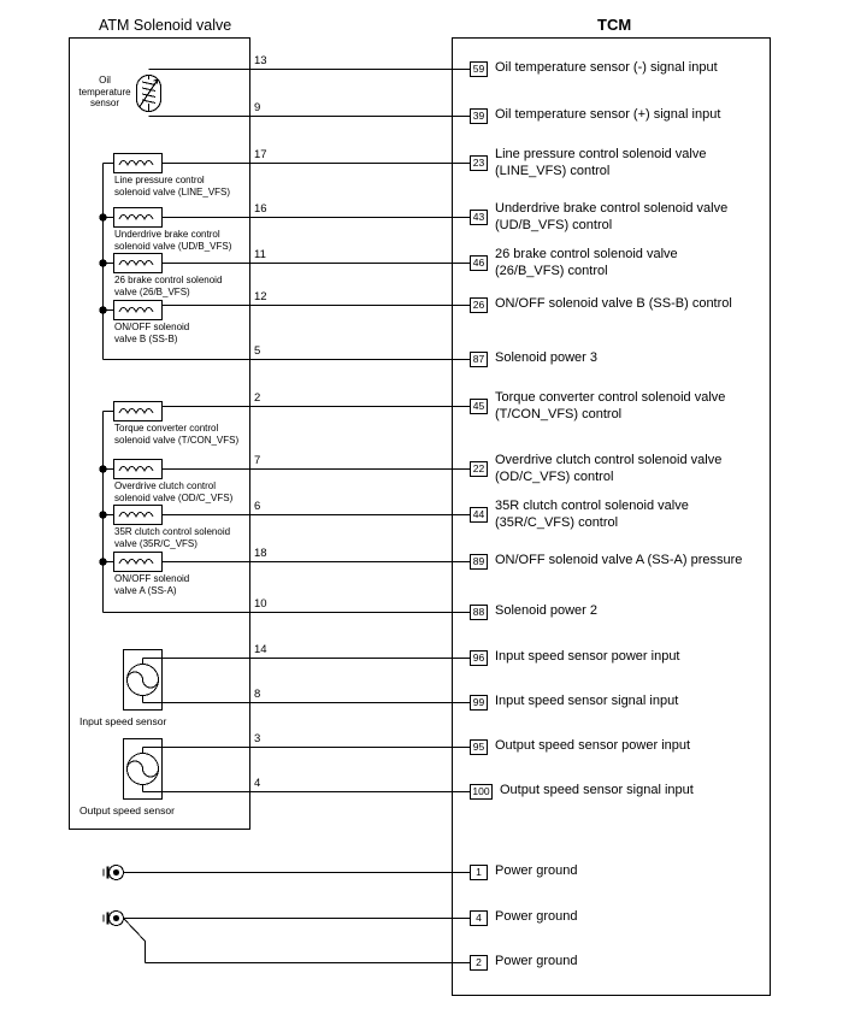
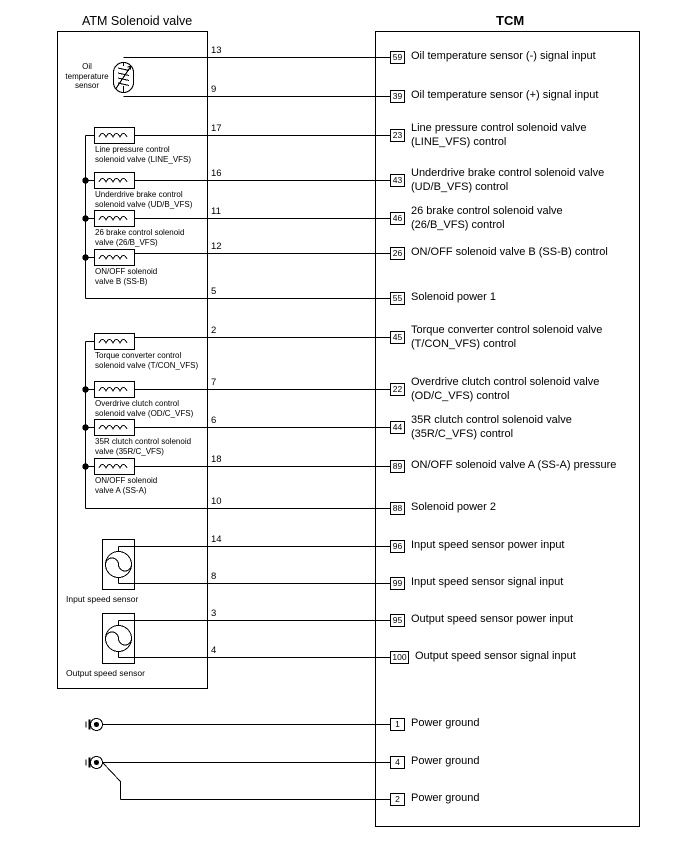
  ATM Solenoid valve
  TCM
  13
  9
  17
  16
  11
  12
  5
  2
  7
  6
  18
  10
  14
  8
  3
  4
  Oil
  temperature
  sensor
  Line pressure control
  solenoid valve (LINE_VFS)
  Underdrive brake control
  solenoid valve (UD/B_VFS)
  26 brake control solenoid
  valve (26/B_VFS)
  ON/OFF solenoid
  valve B (SS-B)
  Torque converter control
  solenoid valve (T/CON_VFS)
  Overdrive clutch control
  solenoid valve (OD/C_VFS)
  35R clutch control solenoid
  valve (35R/C_VFS)
  ON/OFF solenoid
  valve A (SS-A)
  Input speed sensor
  Output speed sensor
  59
  39
  23
  43
  46
  26
- 87
+ 55
  45
  22
  44
  89
  88
  96
  99
  95
  100
  1
  4
  2
  Oil temperature sensor (-) signal input
  Oil temperature sensor (+) signal input
  Line pressure control solenoid valve
  (LINE_VFS) control
  Underdrive brake control solenoid valve
  (UD/B_VFS) control
  26 brake control solenoid valve
  (26/B_VFS) control
  ON/OFF solenoid valve B (SS-B) control
- Solenoid power 3
+ Solenoid power 1
  Torque converter control solenoid valve
  (T/CON_VFS) control
  Overdrive clutch control solenoid valve
  (OD/C_VFS) control
  35R clutch control solenoid valve
  (35R/C_VFS) control
  ON/OFF solenoid valve A (SS-A) pressure
  Solenoid power 2
  Input speed sensor power input
  Input speed sensor signal input
  Output speed sensor power input
  Output speed sensor signal input
  Power ground
  Power ground
  Power ground
